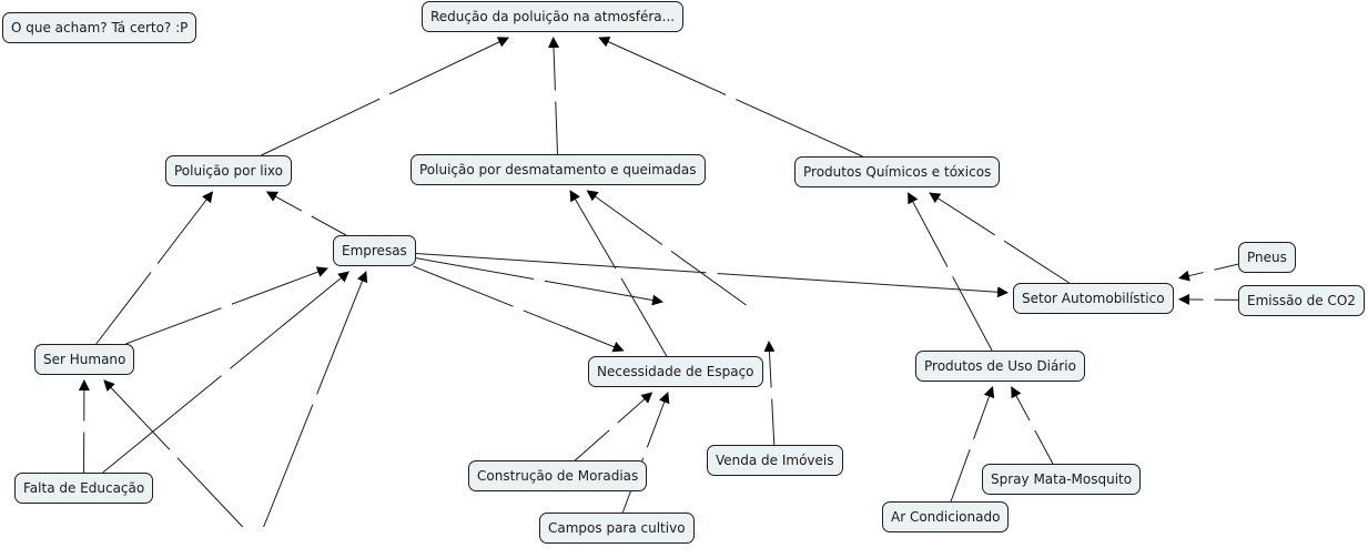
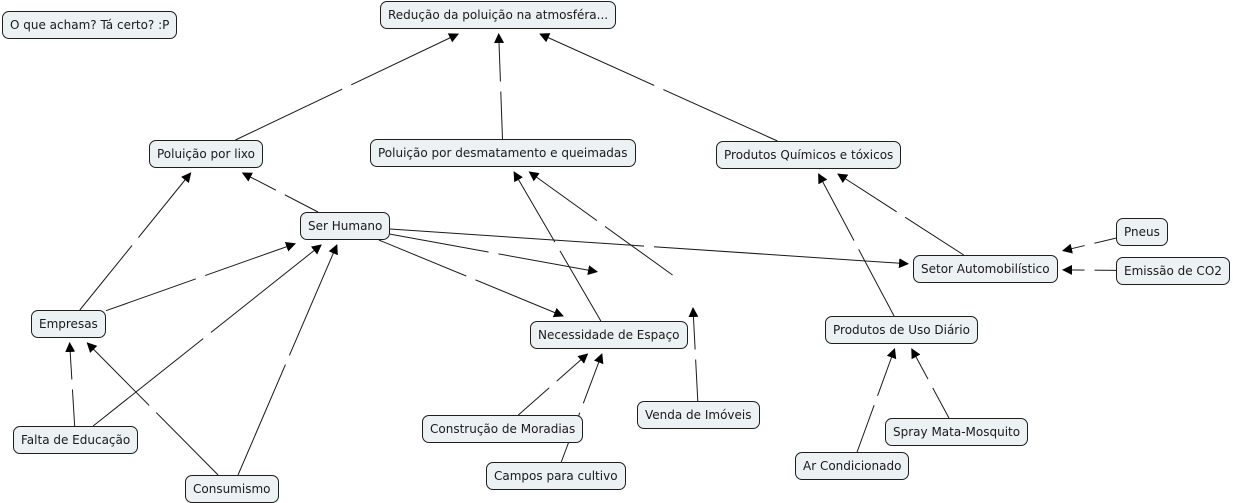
  O que acham? Tá certo? :P
  Redução da poluição na atmosféra...
  Poluição por lixo
  Poluição por desmatamento e queimadas
  Produtos Químicos e tóxicos
- Empresas
+ Ser Humano
  Pneus
  Setor Automobilístico
  Emissão de CO2
- Ser Humano
+ Empresas
  Necessidade de Espaço
  Produtos de Uso Diário
  Venda de Imóveis
  Construção de Moradias
  Spray Mata-Mosquito
  Falta de Educação
  Ar Condicionado
  Campos para cultivo
+ Consumismo
